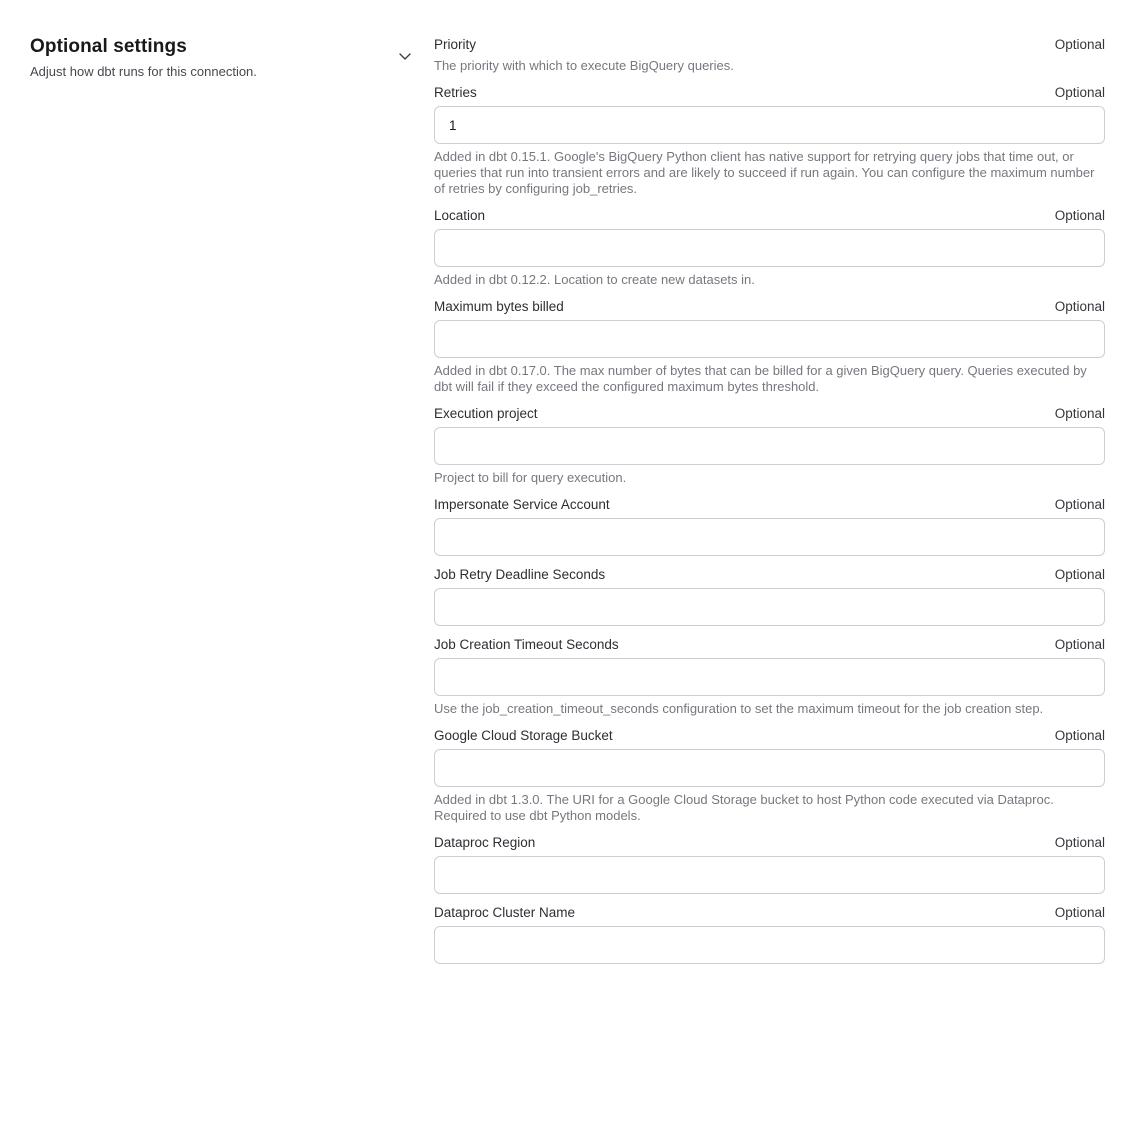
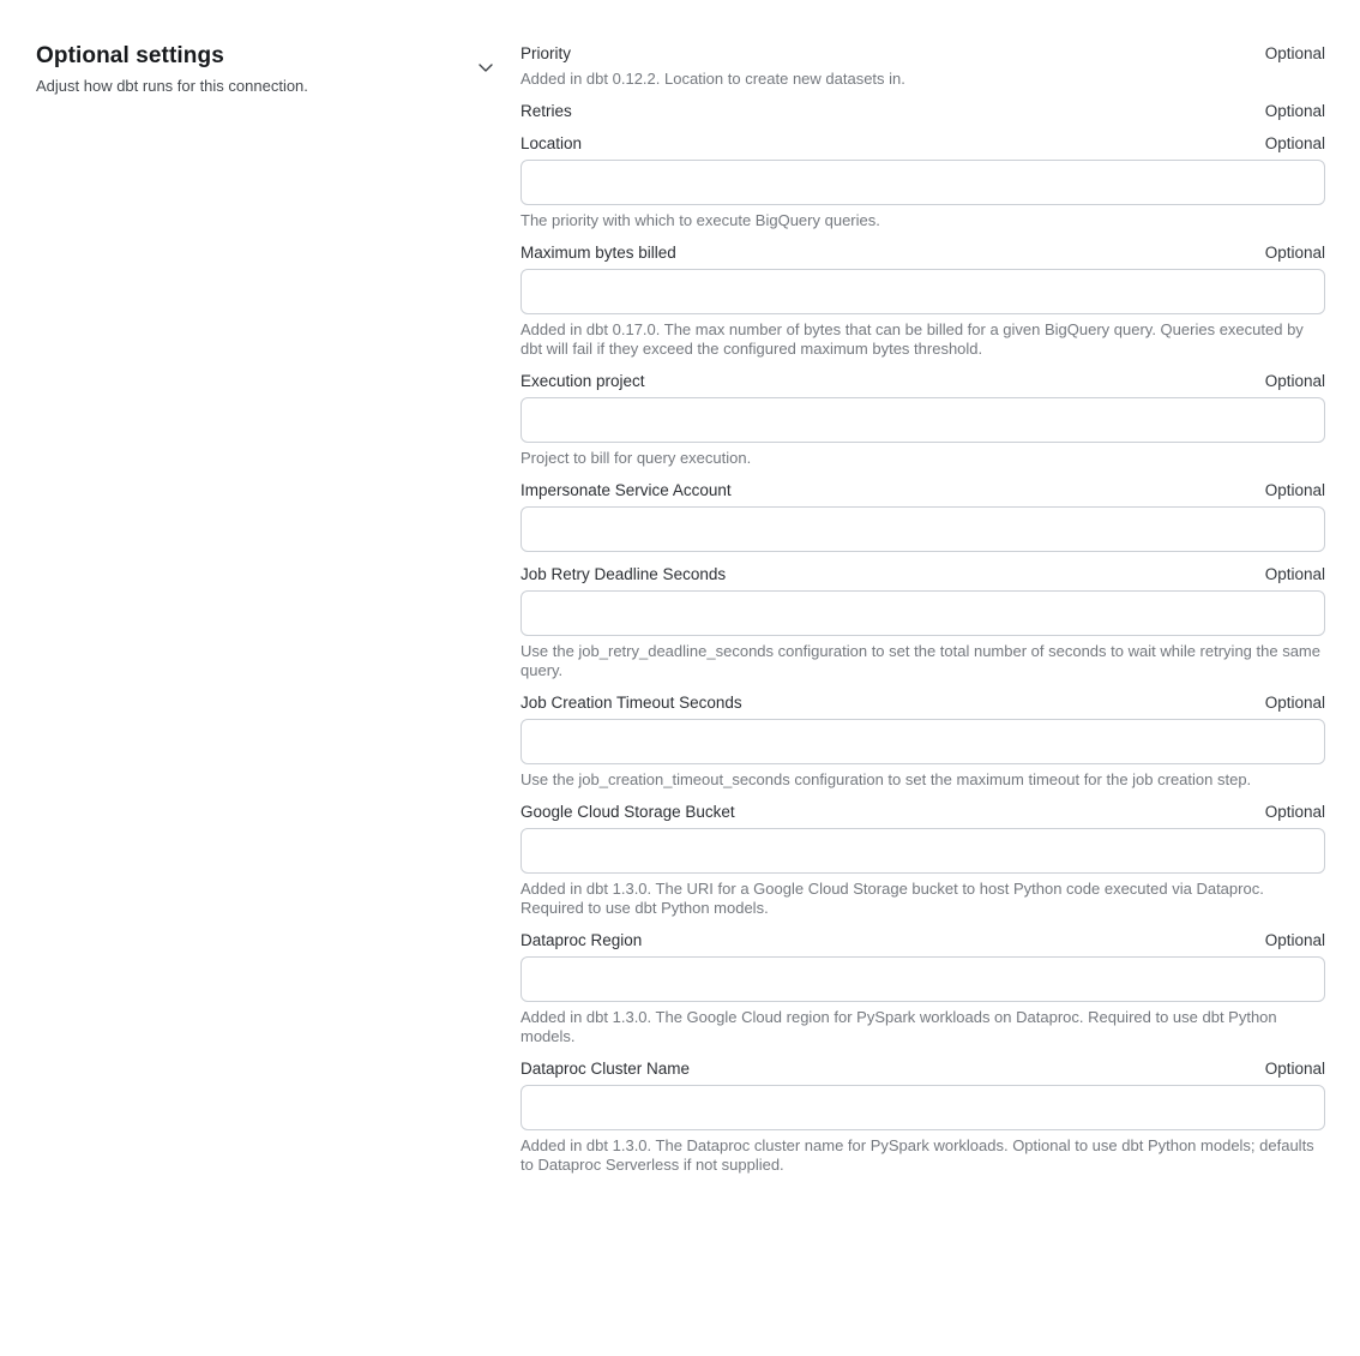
  Optional settings
  Adjust how dbt runs for this connection.
  Priority
  Optional
- The priority with which to execute BigQuery queries.
+ Added in dbt 0.12.2. Location to create new datasets in.
  Retries
  Optional
- 1
- Added in dbt 0.15.1. Google's BigQuery Python client has native support for retrying query jobs that time out, or queries that run into transient errors and are likely to succeed if run again. You can configure the maximum number of retries by configuring job_retries.
  Location
  Optional
- Added in dbt 0.12.2. Location to create new datasets in.
+ The priority with which to execute BigQuery queries.
  Maximum bytes billed
  Optional
  Added in dbt 0.17.0. The max number of bytes that can be billed for a given BigQuery query. Queries executed by dbt will fail if they exceed the configured maximum bytes threshold.
  Execution project
  Optional
  Project to bill for query execution.
  Impersonate Service Account
  Optional
  Job Retry Deadline Seconds
  Optional
+ Use the job_retry_deadline_seconds configuration to set the total number of seconds to wait while retrying the same query.
  Job Creation Timeout Seconds
  Optional
  Use the job_creation_timeout_seconds configuration to set the maximum timeout for the job creation step.
  Google Cloud Storage Bucket
  Optional
  Added in dbt 1.3.0. The URI for a Google Cloud Storage bucket to host Python code executed via Dataproc. Required to use dbt Python models.
  Dataproc Region
  Optional
+ Added in dbt 1.3.0. The Google Cloud region for PySpark workloads on Dataproc. Required to use dbt Python models.
  Dataproc Cluster Name
  Optional
+ Added in dbt 1.3.0. The Dataproc cluster name for PySpark workloads. Optional to use dbt Python models; defaults to Dataproc Serverless if not supplied.
